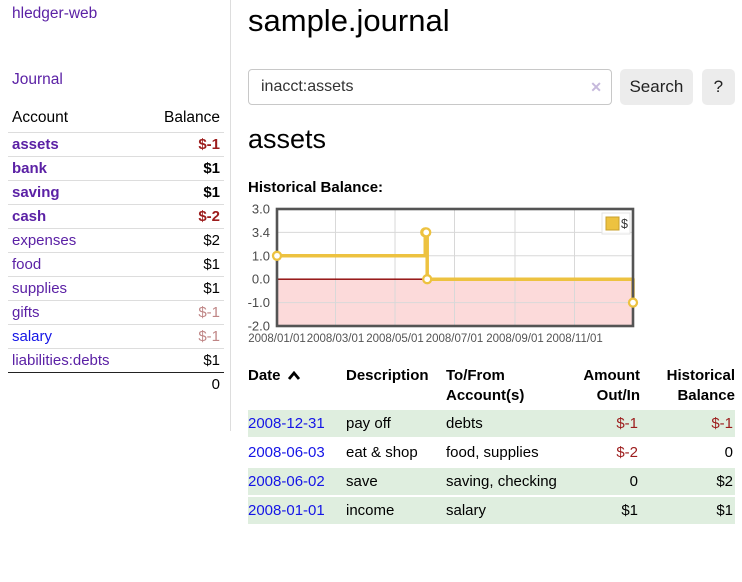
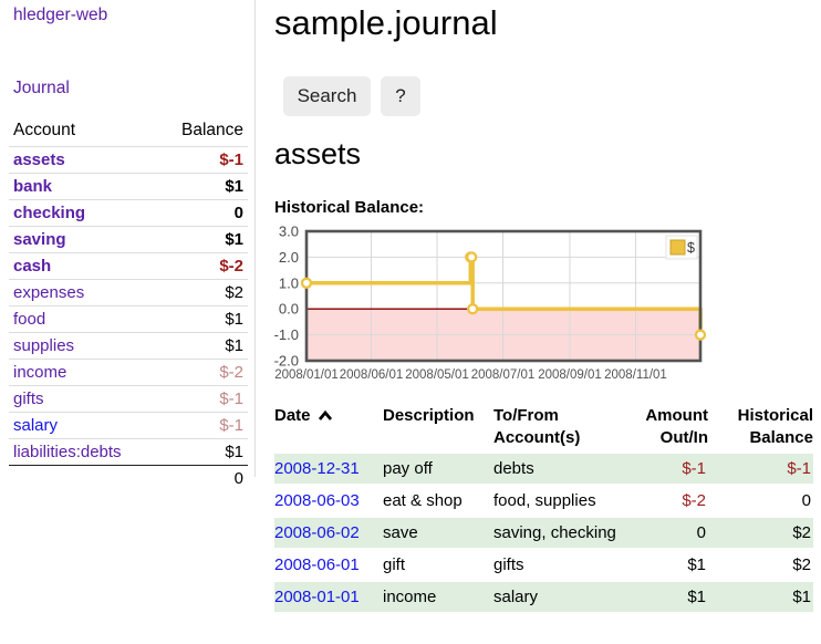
  hledger-web
  Journal
  Account	Balance
  assets	$-1
  bank	$1
+ checking	0
  saving	$1
  cash	$-2
  expenses	$2
  food	$1
  supplies	$1
+ income	$-2
  gifts	$-1
  salary	$-1
  liabilities:debts	$1
  	0
  sample.journal
- inacct:assets
- ✕
  Search
  ?
  assets
  Historical Balance:
  $
  3.0
- 3.4
+ 2.0
  1.0
  0.0
  -1.0
  -2.0
  2008/01/01
- 2008/03/01
+ 2008/06/01
  2008/05/01
  2008/07/01
  2008/09/01
  2008/11/01
  Date	Description	To/From Account(s)	Amount Out/In	Historical Balance
  2008-12-31	pay off	debts	$-1	$-1
  2008-06-03	eat & shop	food, supplies	$-2	0
  2008-06-02	save	saving, checking	0	$2
+ 2008-06-01	gift	gifts	$1	$2
  2008-01-01	income	salary	$1	$1
